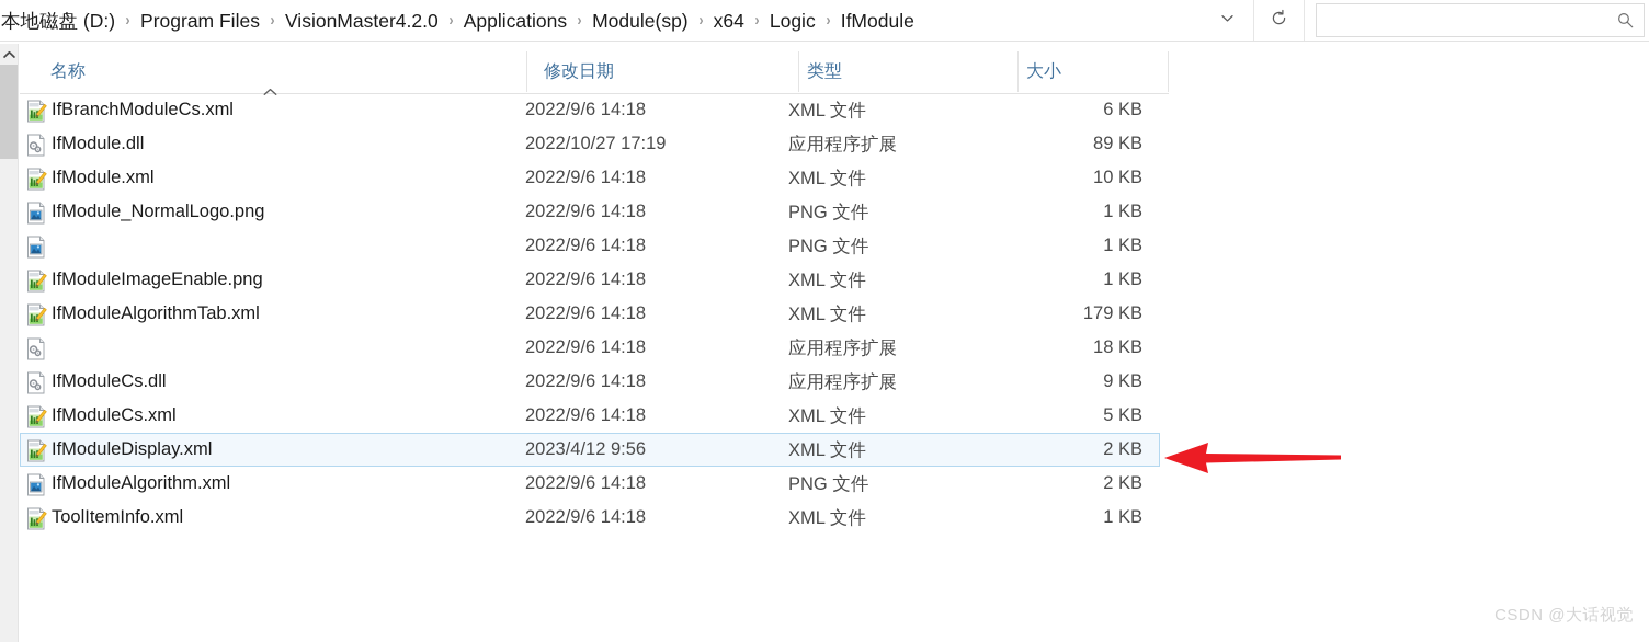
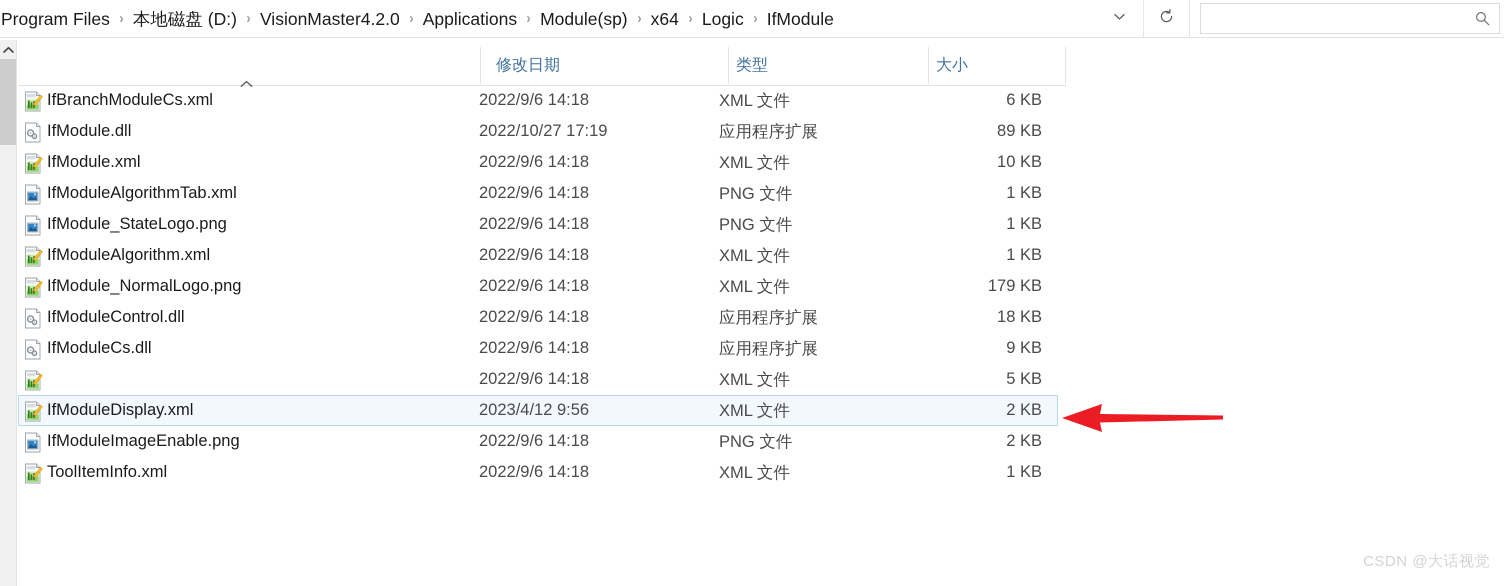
- 本地磁盘 (D:)
+ Program Files
  ›
- Program Files
+ 本地磁盘 (D:)
  ›
  VisionMaster4.2.0
  ›
  Applications
  ›
  Module(sp)
  ›
  x64
  ›
  Logic
  ›
  IfModule
- 名称
  修改日期
  类型
  大小
  IfBranchModuleCs.xml
  2022/9/6 14:18
  XML 文件
  6 KB
  IfModule.dll
  2022/10/27 17:19
  应用程序扩展
  89 KB
  IfModule.xml
  2022/9/6 14:18
  XML 文件
  10 KB
- IfModule_NormalLogo.png
+ IfModuleAlgorithmTab.xml
  2022/9/6 14:18
  PNG 文件
  1 KB
+ IfModule_StateLogo.png
  2022/9/6 14:18
  PNG 文件
  1 KB
- IfModuleImageEnable.png
+ IfModuleAlgorithm.xml
  2022/9/6 14:18
  XML 文件
  1 KB
- IfModuleAlgorithmTab.xml
+ IfModule_NormalLogo.png
  2022/9/6 14:18
  XML 文件
  179 KB
+ IfModuleControl.dll
  2022/9/6 14:18
  应用程序扩展
  18 KB
  IfModuleCs.dll
  2022/9/6 14:18
  应用程序扩展
  9 KB
- IfModuleCs.xml
  2022/9/6 14:18
  XML 文件
  5 KB
  IfModuleDisplay.xml
  2023/4/12 9:56
  XML 文件
  2 KB
- IfModuleAlgorithm.xml
+ IfModuleImageEnable.png
  2022/9/6 14:18
  PNG 文件
  2 KB
  ToolItemInfo.xml
  2022/9/6 14:18
  XML 文件
  1 KB
  CSDN @大话视觉
